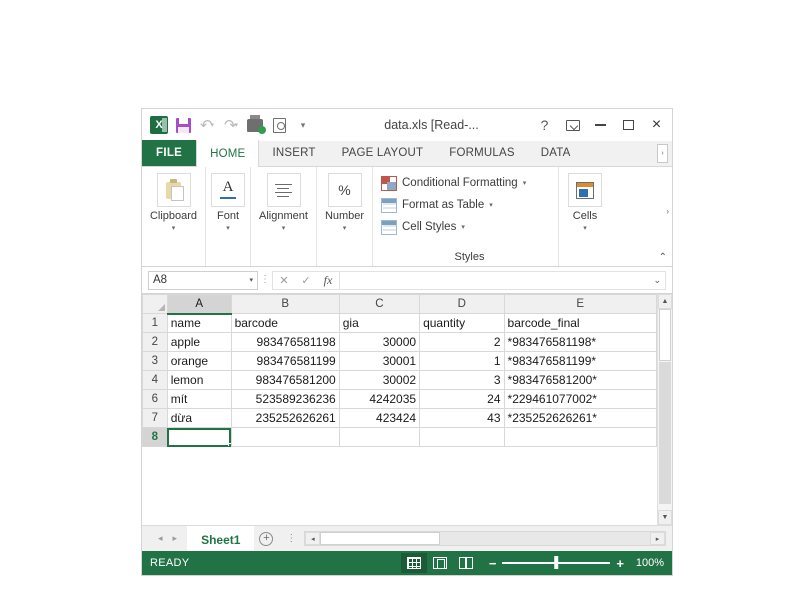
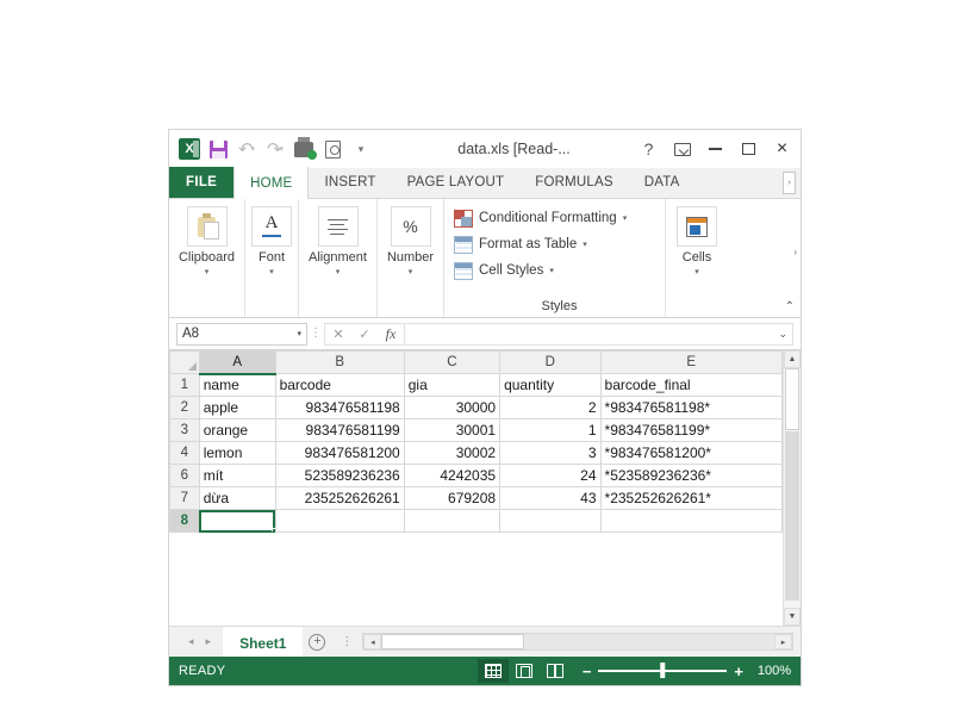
  ↶
  ↷
  ▾
  data.xls [Read-...
  ?
  ×
  FILE
  HOME
  INSERT
  PAGE LAYOUT
  FORMULAS
  DATA
  Clipboard
  Font
  Alignment
  %
  Number
  Conditional Formatting
  Format as Table
  Cell Styles
  Styles
  Cells
  ›
  ⌃
  A8
  ⋮
  ✕
  ✓
  fx
  ⌄
  	A	B	C	D	E
  1	name	barcode	gia	quantity	barcode_final
  2	apple	983476581198	30000	2	*983476581198*
  3	orange	983476581199	30001	1	*983476581199*
  4	lemon	983476581200	30002	3	*983476581200*
- 6	mít	523589236236	4242035	24	*229461077002*
+ 6	mít	523589236236	4242035	24	*523589236236*
- 7	dừa	235252626261	423424	43	*235252626261*
+ 7	dừa	235252626261	679208	43	*235252626261*
  8
  ◂
  ▸
  Sheet1
  +
  ⋮
  READY
  −
  +
  100%
